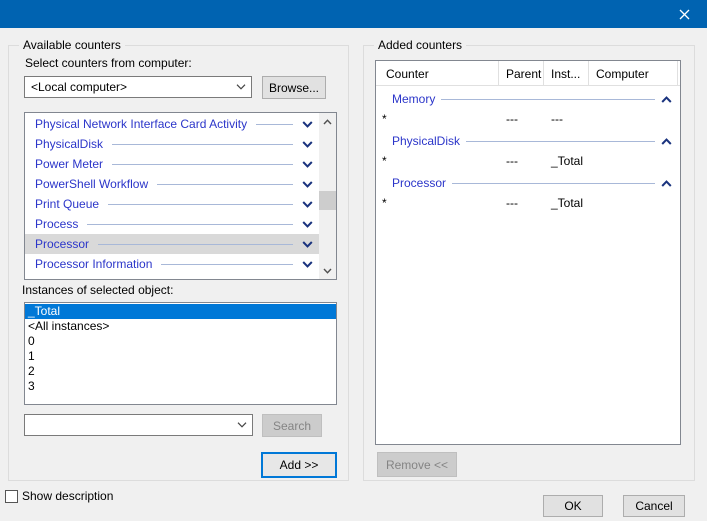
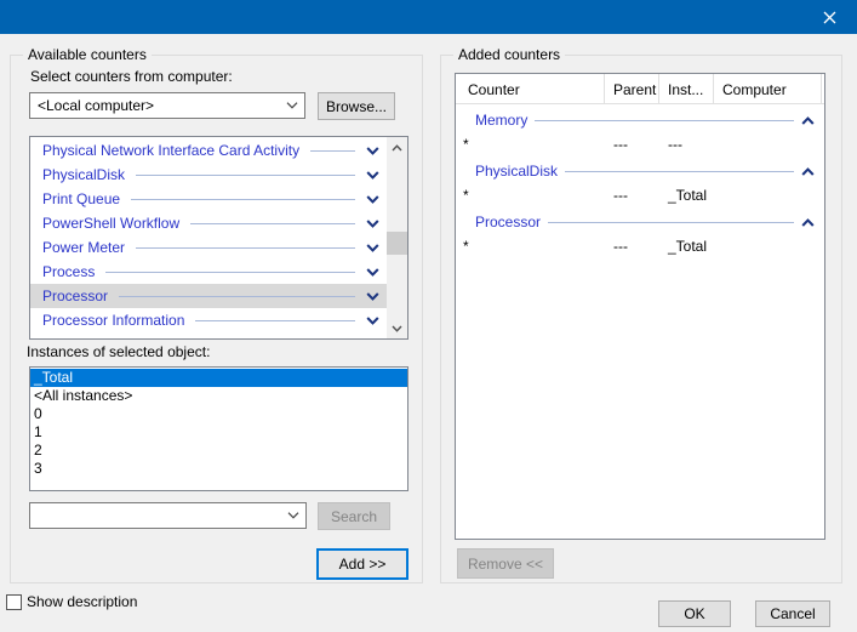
  Available counters
  Select counters from computer:
  <Local computer>
  Browse...
  Physical Network Interface Card Activity
  PhysicalDisk
- Power Meter
+ Print Queue
  PowerShell Workflow
- Print Queue
+ Power Meter
  Process
  Processor
  Processor Information
  Instances of selected object:
  _Total
  <All instances>
  0
  1
  2
  3
  Search
  Add >>
  Added counters
  Counter
  Parent
  Inst...
  Computer
  Memory
  *
  ---
  ---
  PhysicalDisk
  *
  ---
  _Total
  Processor
  *
  ---
  _Total
  Remove <<
  Show description
  OK
  Cancel
